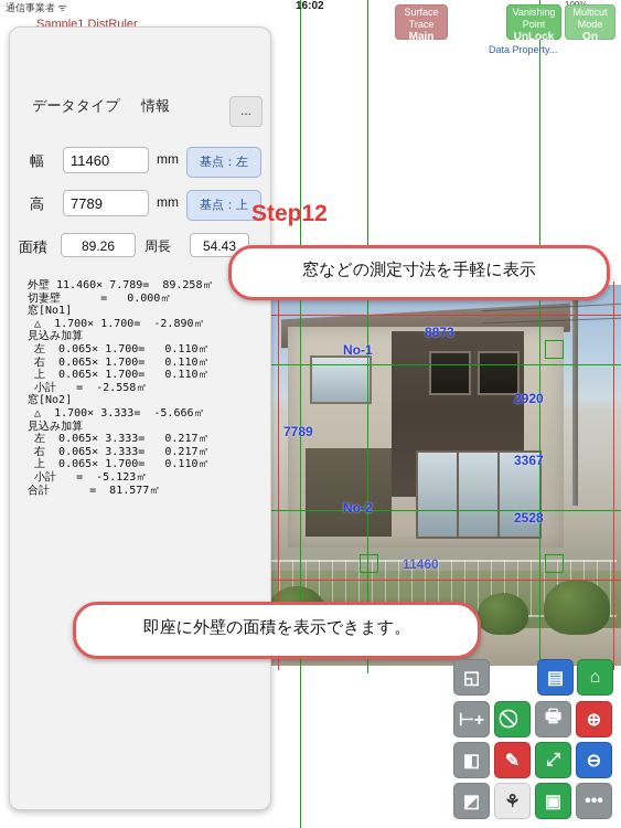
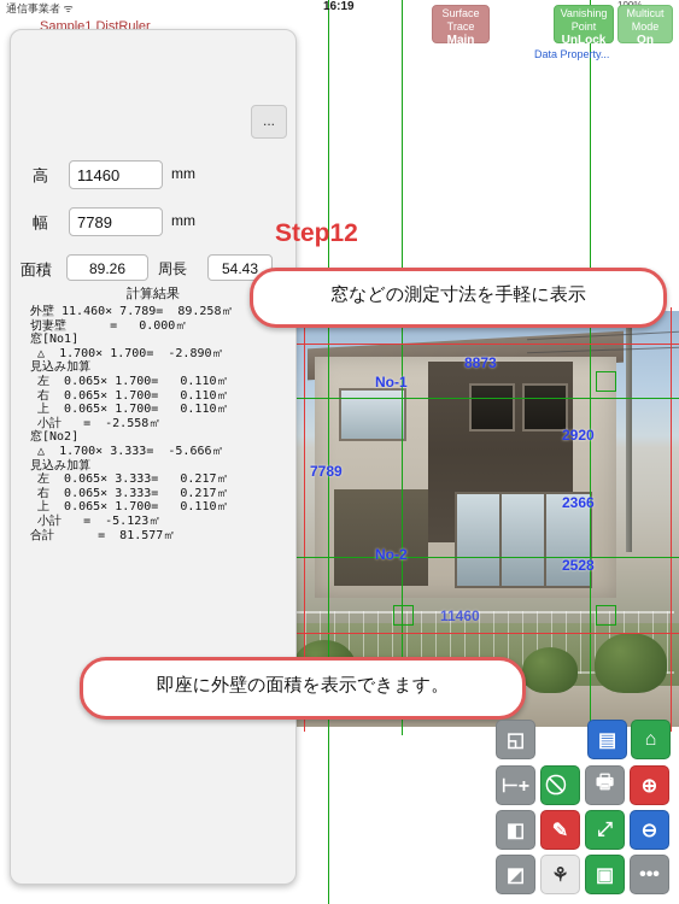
  8873
  2920
  7789
- 3367
+ 2366
  2528
  No-1
  No-2
  11460
  通信事業者 ᯤ
- 16:02
+ 16:19
  Sample1 DistRuler
  Surface
  Trace
  Main
  Vanishing
  Point
  UnLock
  Multicut
  Mode
  On
  Data Property...
- データタイプ
- 情報
  ...
- 幅
+ 高
  11460
  mm
- 基点：左
- 高
+ 幅
  7789
  mm
- 基点：上
  面積
  89.26
  周長
  54.43
+ 計算結果
  外壁 11.460× 7.789= 89.258㎡
  切妻壁 = 0.000㎡
  窓[No1]
  △ 1.700× 1.700= -2.890㎡
  見込み加算
  左 0.065× 1.700= 0.110㎡
  右 0.065× 1.700= 0.110㎡
  上 0.065× 1.700= 0.110㎡
  小計 = -2.558㎡
  窓[No2]
  △ 1.700× 3.333= -5.666㎡
  見込み加算
  左 0.065× 3.333= 0.217㎡
  右 0.065× 3.333= 0.217㎡
  上 0.065× 1.700= 0.110㎡
  小計 = -5.123㎡
  合計 = 81.577㎡
  Step12
  窓などの測定寸法を手軽に表示
  即座に外壁の面積を表示できます。
  ◱
  ▤
  ⌂
  ⊢+
  🖶
  ⊕
  ◧
  ✎
  ⤢
  ⊖
  ◩
  ⚘
  ▣
  •••
